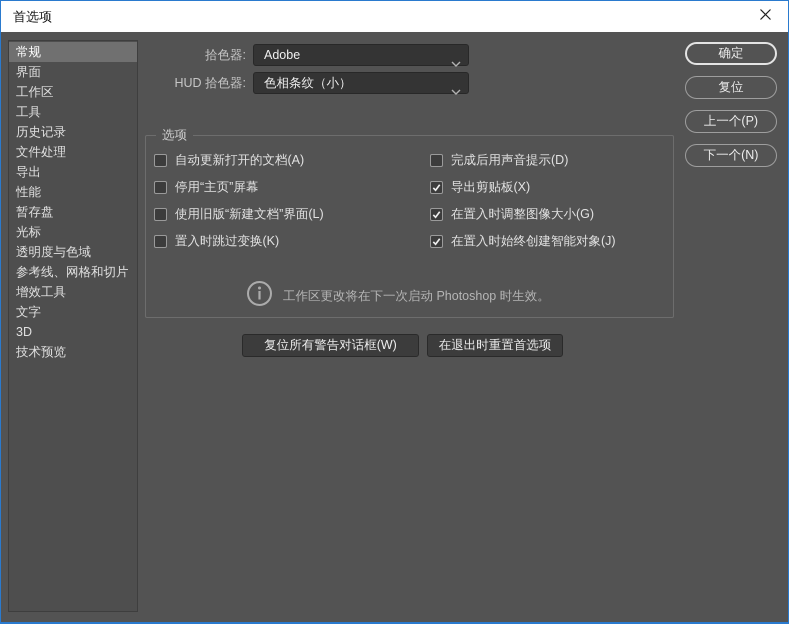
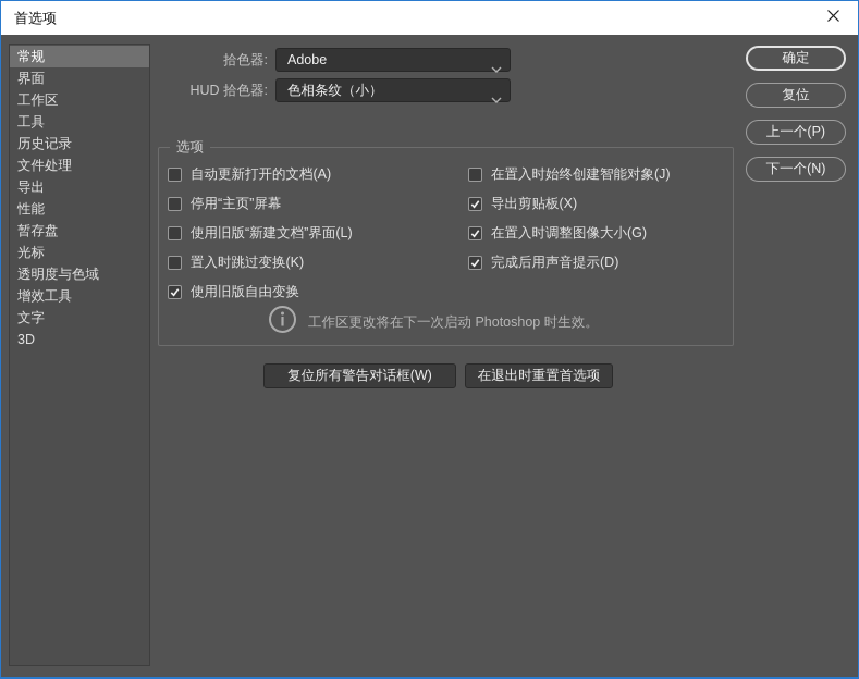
  首选项
  常规
  界面
  工作区
  工具
  历史记录
  文件处理
  导出
  性能
  暂存盘
  光标
  透明度与色域
- 参考线、网格和切片
  增效工具
  文字
  3D
- 技术预览
  拾色器:
  Adobe
  HUD 拾色器:
  色相条纹（小）
  确定
  复位
  上一个(P)
  下一个(N)
  选项
  自动更新打开的文档(A)
  停用“主页”屏幕
  使用旧版“新建文档”界面(L)
  置入时跳过变换(K)
+ 使用旧版自由变换
- 完成后用声音提示(D)
+ 在置入时始终创建智能对象(J)
  导出剪贴板(X)
  在置入时调整图像大小(G)
- 在置入时始终创建智能对象(J)
+ 完成后用声音提示(D)
  工作区更改将在下一次启动 Photoshop 时生效。
  复位所有警告对话框(W)
  在退出时重置首选项
